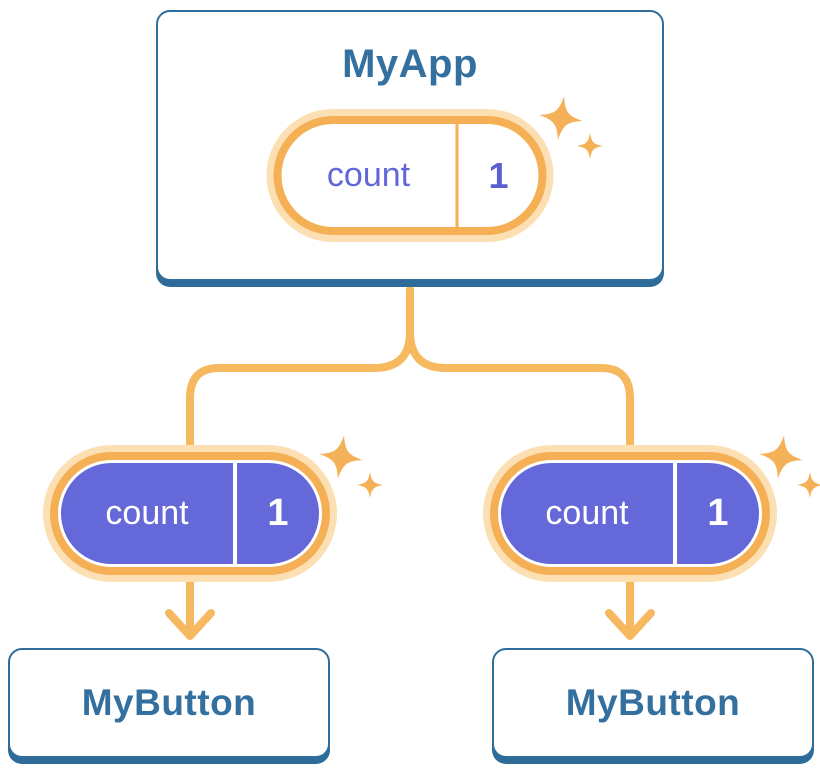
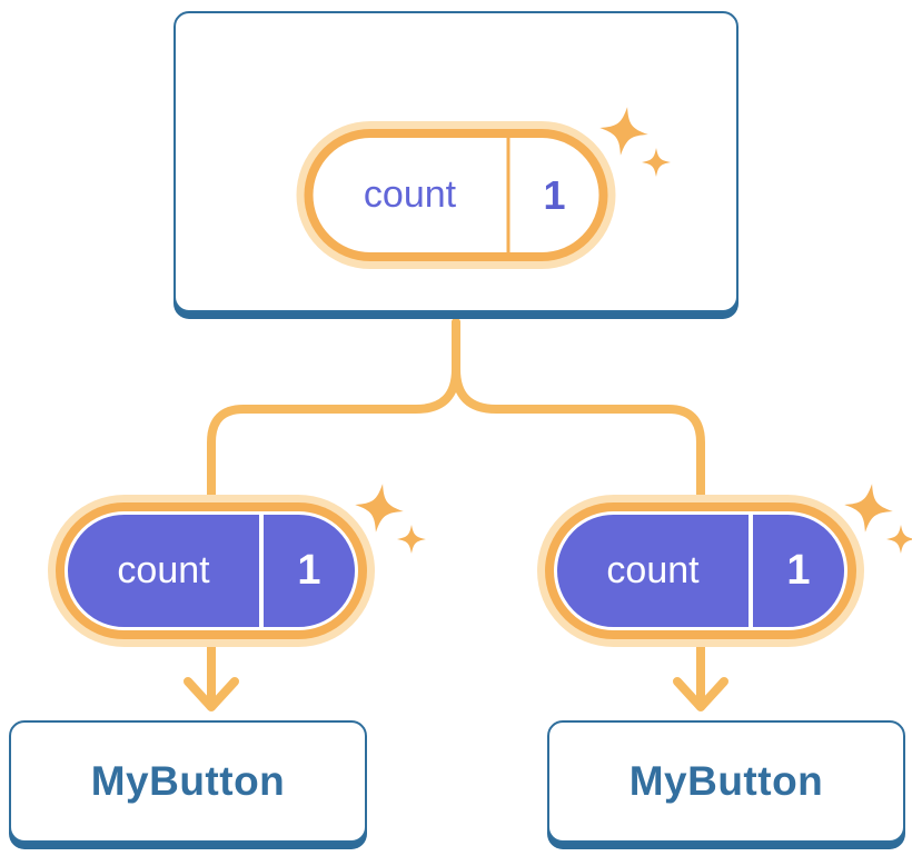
- MyApp
  count
  1
  count
  1
  count
  1
  MyButton
  MyButton
